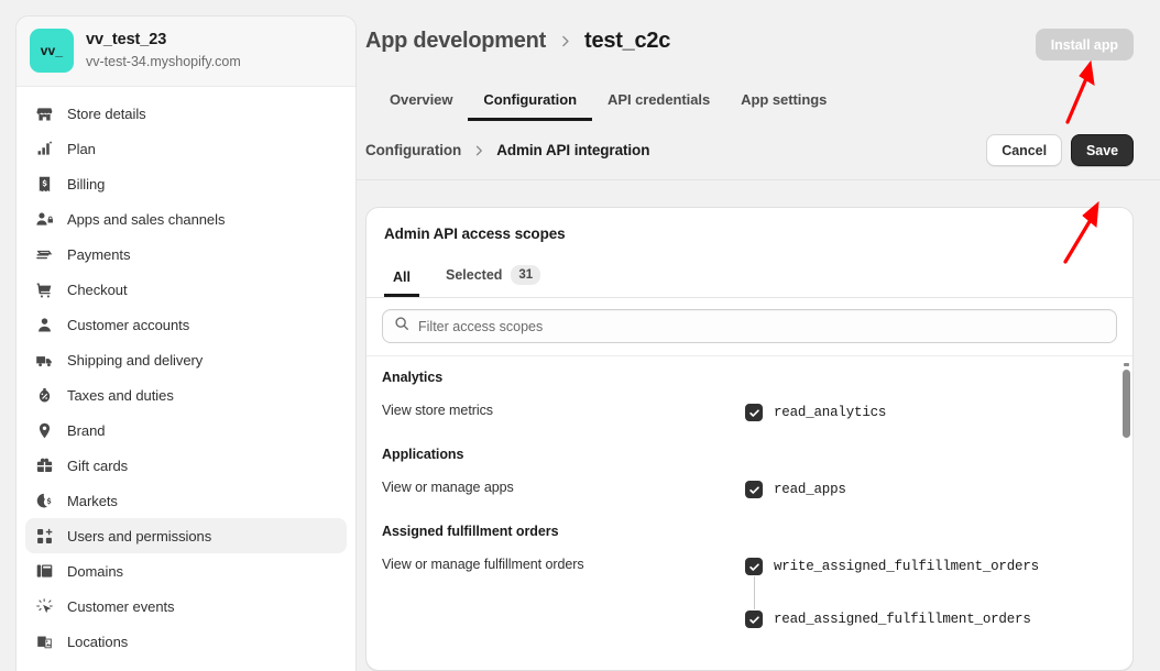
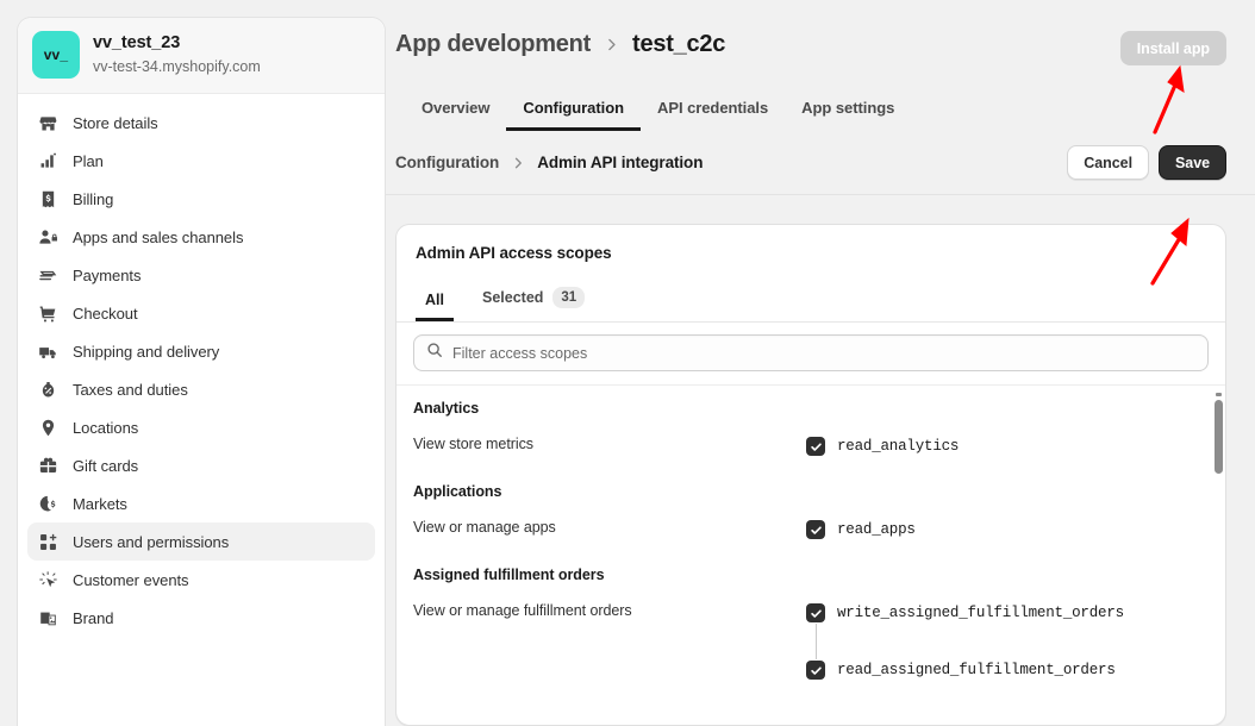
  vv_
  vv_test_23
  vv-test-34.myshopify.com
  Store details
  Plan
  Billing
  Apps and sales channels
  Payments
  Checkout
- Customer accounts
  Shipping and delivery
  Taxes and duties
- Brand
+ Locations
  Gift cards
  Markets
  Users and permissions
- Domains
  Customer events
- Locations
+ Brand
  App development
  test_c2c
  Install app
  Overview
  Configuration
  API credentials
  App settings
  Configuration
  Admin API integration
  Cancel
  Save
  Admin API access scopes
  All
  Selected
  31
  Filter access scopes
  Analytics
  View store metrics
  read_analytics
  Applications
  View or manage apps
  read_apps
  Assigned fulfillment orders
  View or manage fulfillment orders
  write_assigned_fulfillment_orders
  read_assigned_fulfillment_orders
